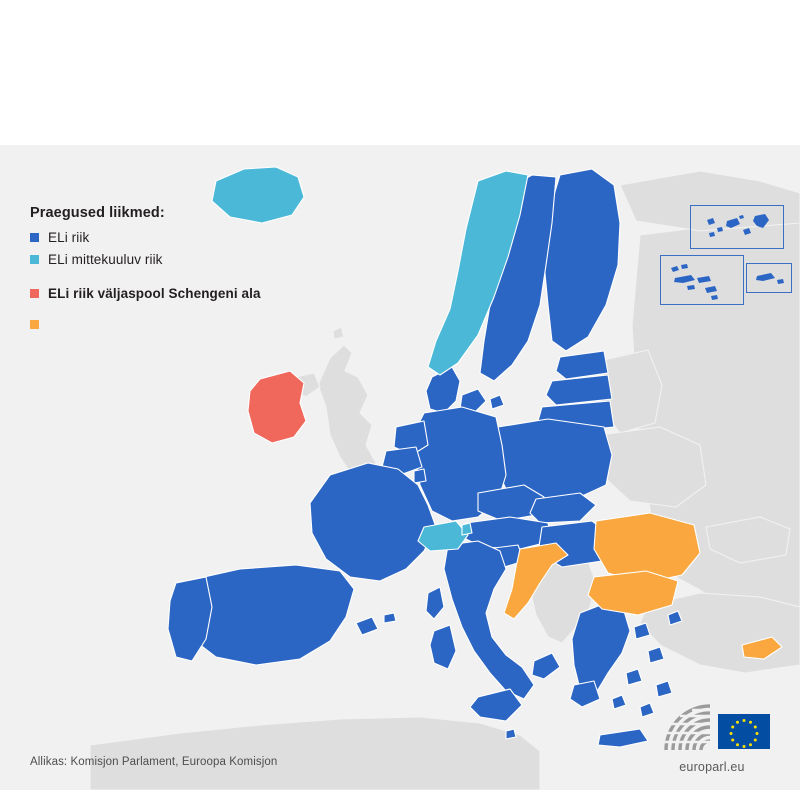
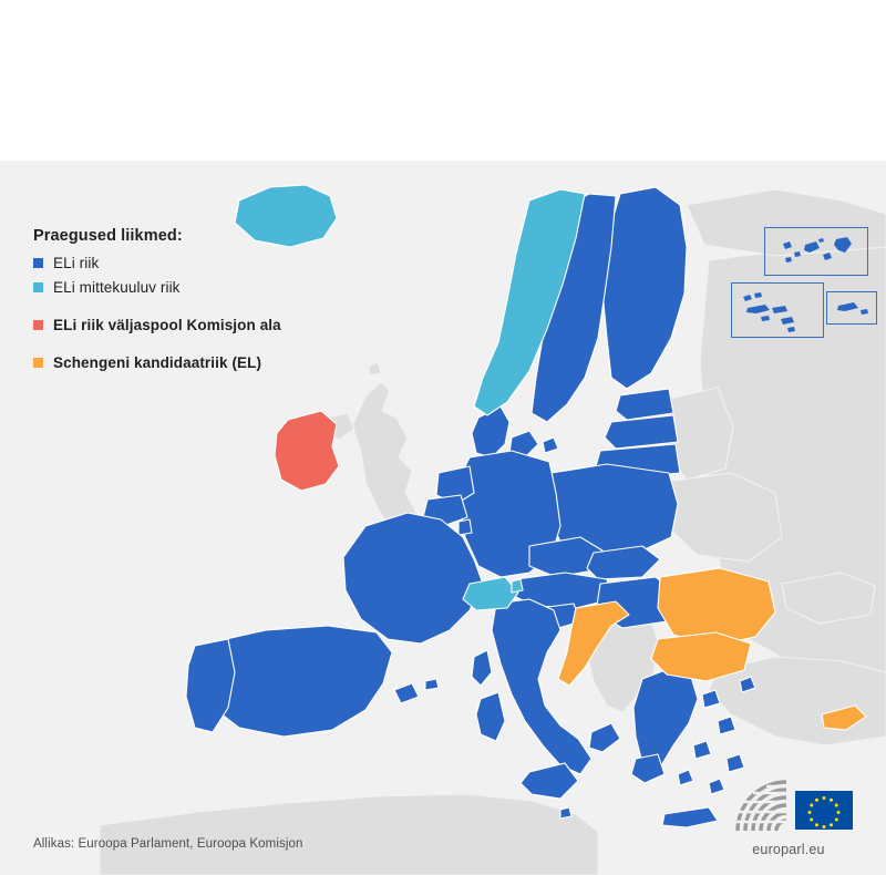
  Praegused liikmed:
  ELi riik
  ELi mittekuuluv riik
- ELi riik väljaspool Schengeni ala
+ ELi riik väljaspool Komisjon ala
+ Schengeni kandidaatriik (EL)
- Allikas: Komisjon Parlament, Euroopa Komisjon
+ Allikas: Euroopa Parlament, Euroopa Komisjon
  europarl.eu
